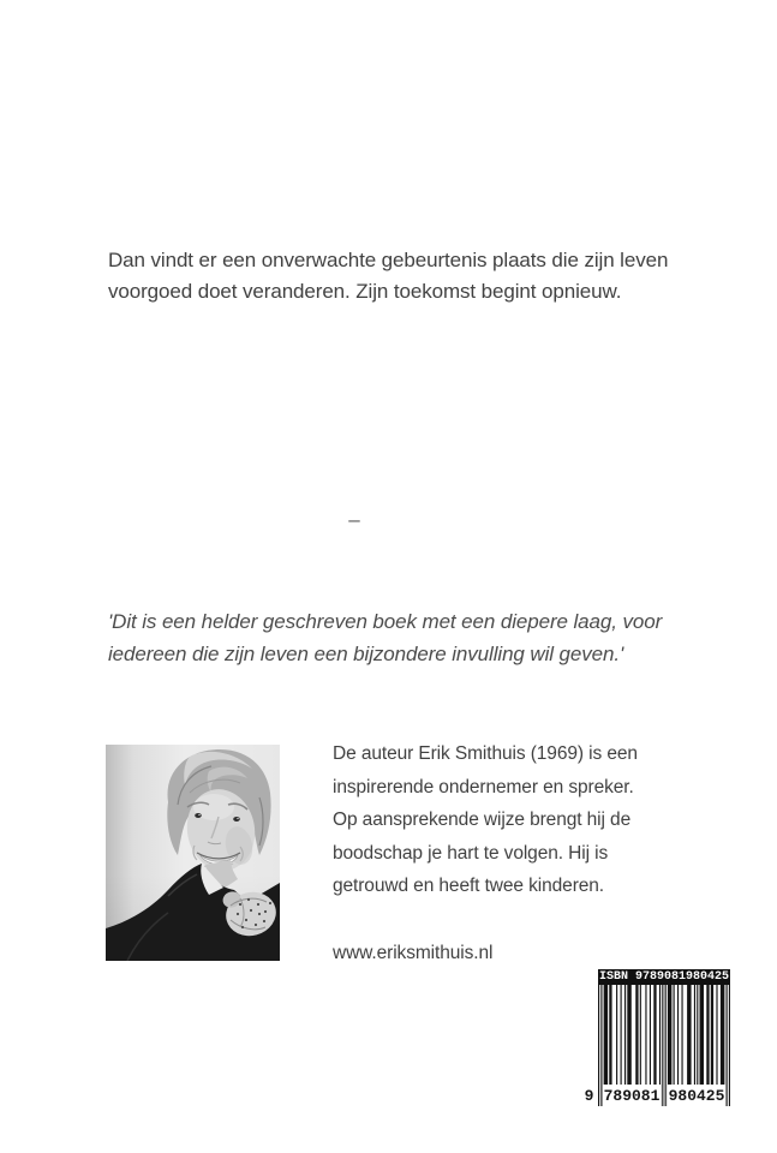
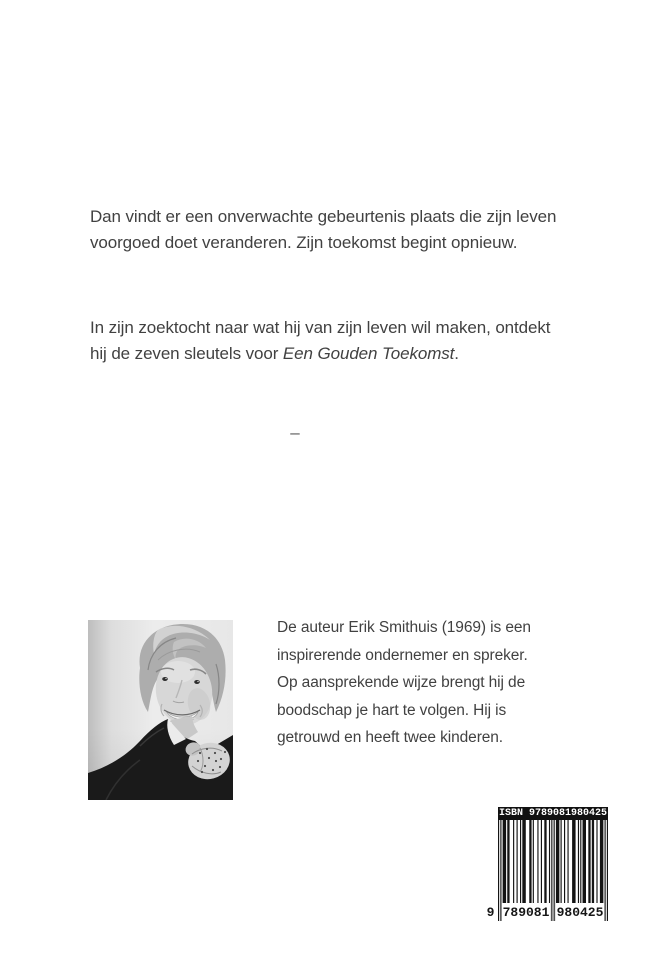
  Dan vindt er een onverwachte gebeurtenis plaats die zijn leven
  voorgoed doet veranderen. Zijn toekomst begint opnieuw.
+ In zijn zoektocht naar wat hij van zijn leven wil maken, ontdekt
+ hij de zeven sleutels voor Een Gouden Toekomst.
  –
- 'Dit is een helder geschreven boek met een diepere laag, voor
- iedereen die zijn leven een bijzondere invulling wil geven.'
  De auteur Erik Smithuis (1969) is een
  inspirerende ondernemer en spreker.
  Op aansprekende wijze brengt hij de
  boodschap je hart te volgen. Hij is
  getrouwd en heeft twee kinderen.
- www.eriksmithuis.nl
  ISBN 9789081980425
  9
  789081
  980425
